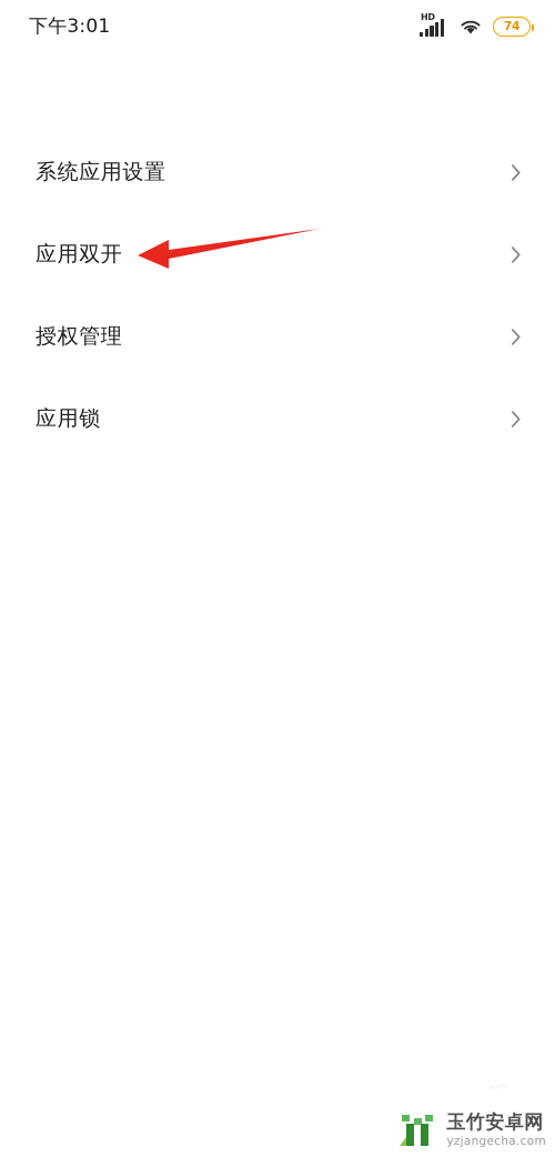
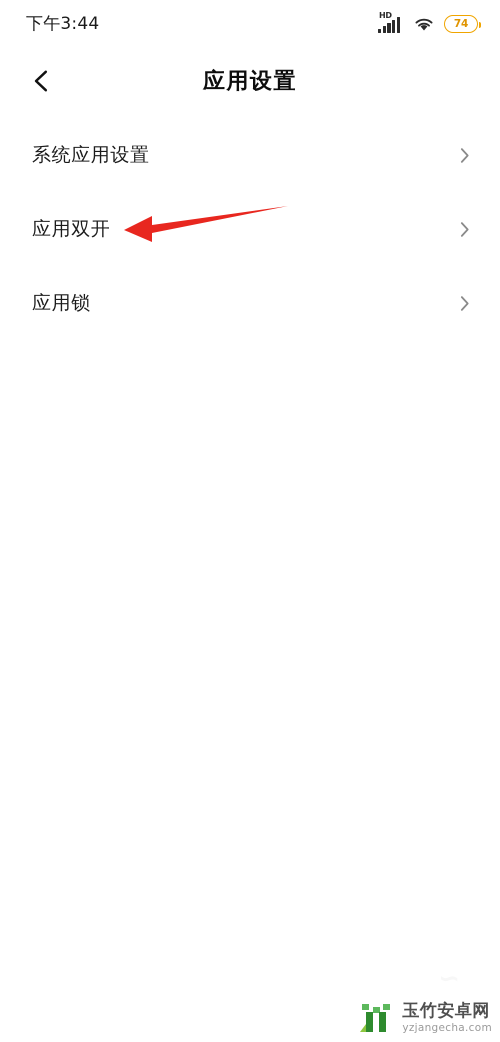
- 下午3:01
+ 下午3:44
  HD
  74
+ 应用设置
  系统应用设置
  应用双开
- 授权管理
  应用锁
  玉竹安卓网
  yzjangecha.com
